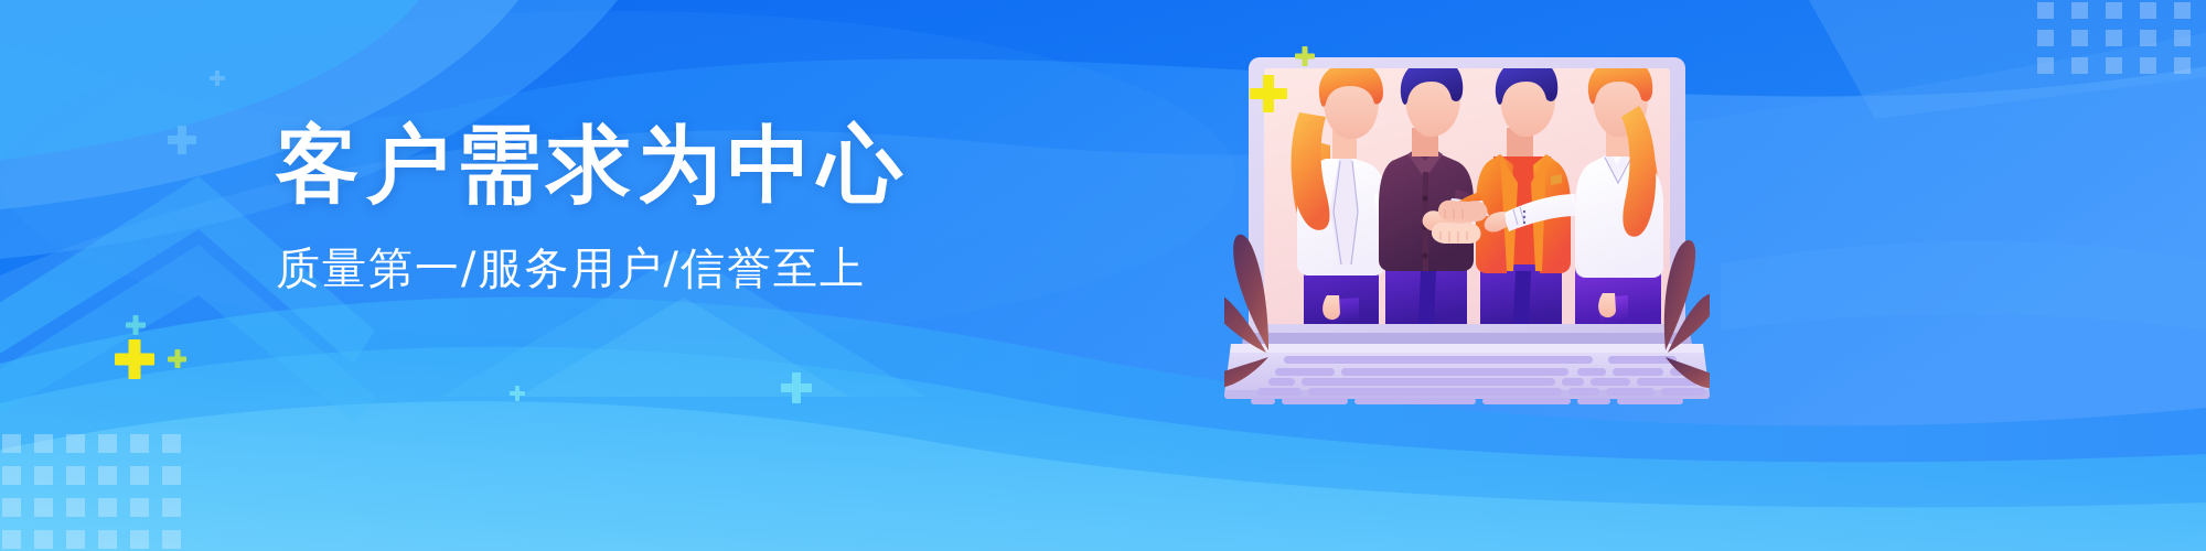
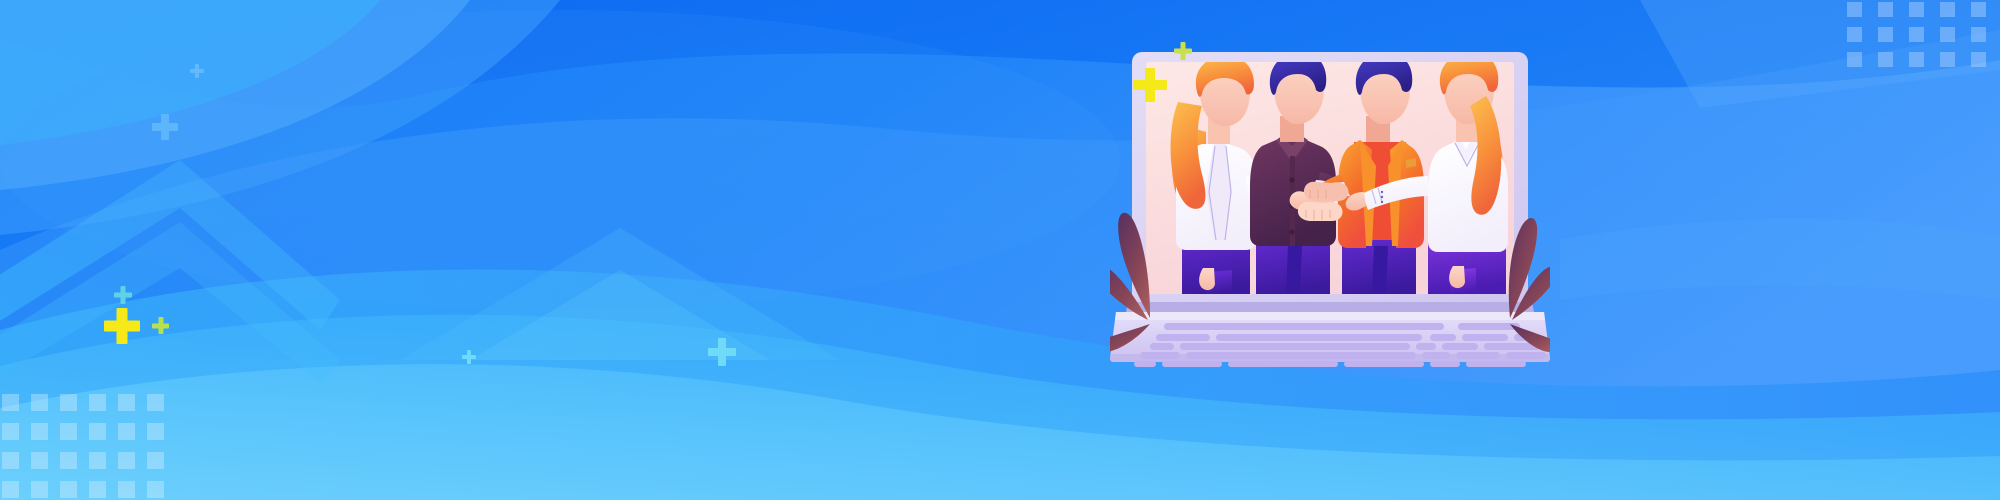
- 客户需求为中心
- 质量第一/服务用户/信誉至上
